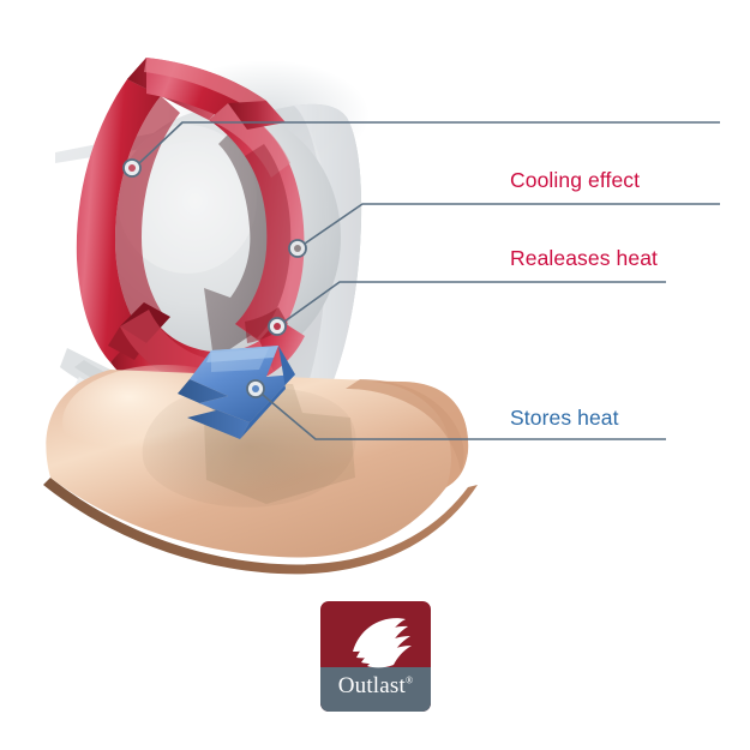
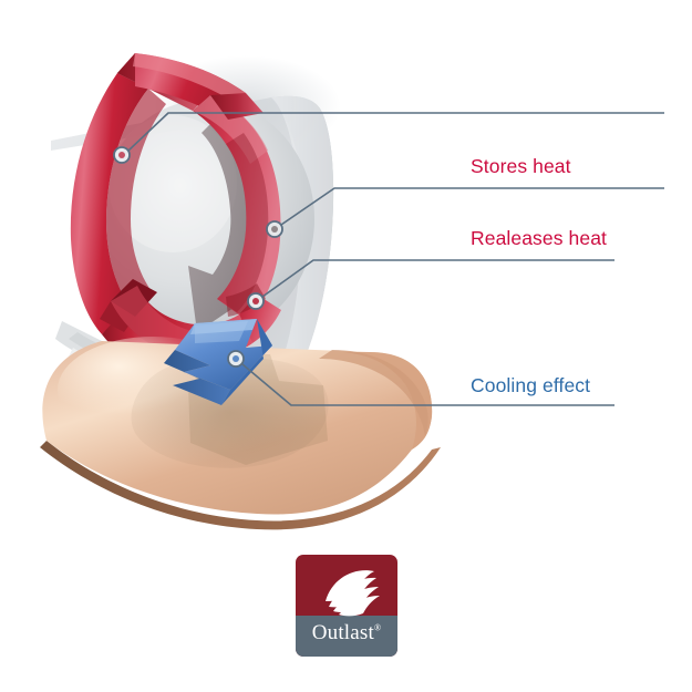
- Cooling effect
+ Stores heat
  Realeases heat
- Stores heat
+ Cooling effect
  Outlast®
